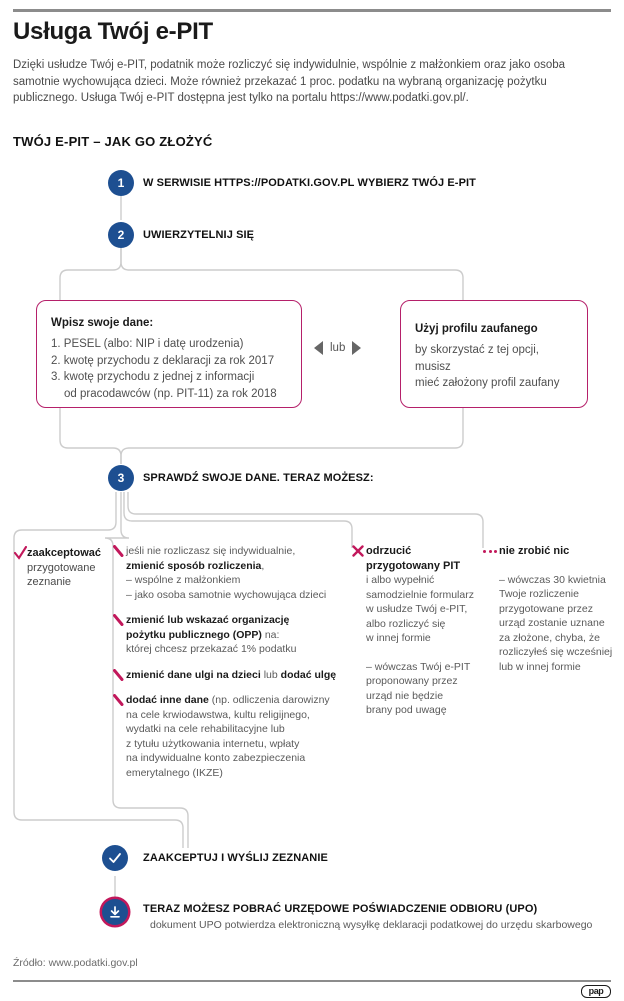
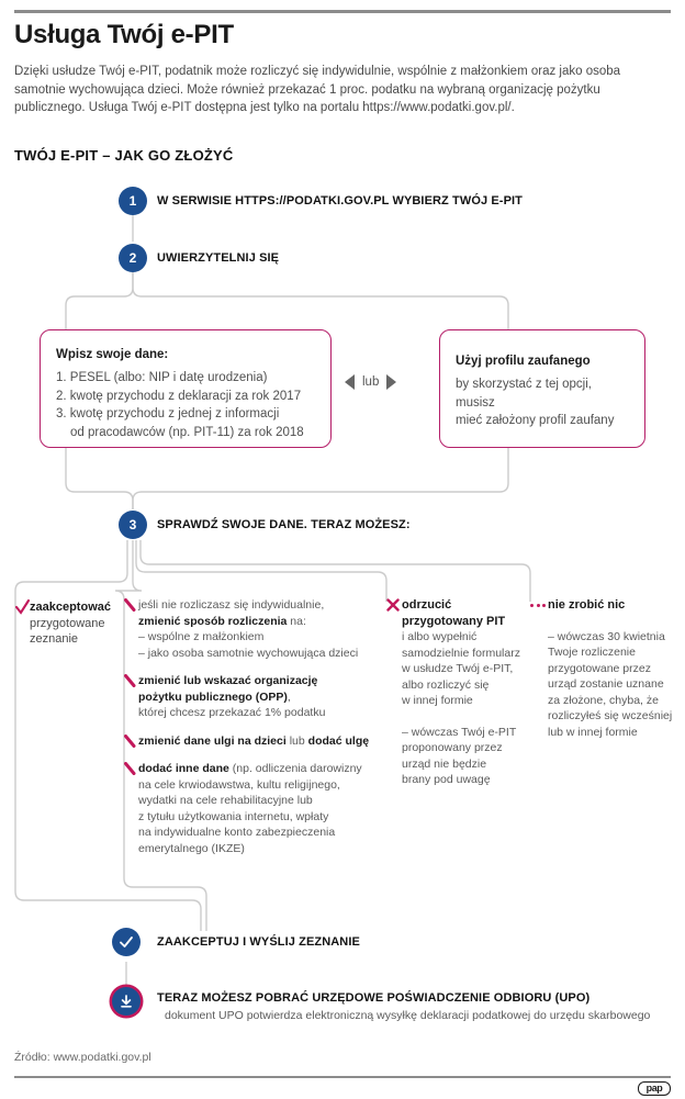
  Usługa Twój e-PIT
  Dzięki usłudze Twój e-PIT, podatnik może rozliczyć się indywidulnie, wspólnie z małżonkiem oraz jako osoba samotnie wychowująca dzieci. Może również przekazać 1 proc. podatku na wybraną organizację pożytku publicznego. Usługa Twój e-PIT dostępna jest tylko na portalu https://www.podatki.gov.pl/.
  TWÓJ E-PIT – JAK GO ZŁOŻYĆ
  1
  W SERWISIE HTTPS://PODATKI.GOV.PL WYBIERZ TWÓJ E-PIT
  2
  UWIERZYTELNIJ SIĘ
  3
  SPRAWDŹ SWOJE DANE. TERAZ MOŻESZ:
  Wpisz swoje dane:
  1. PESEL (albo: NIP i datę urodzenia)
  2. kwotę przychodu z deklaracji za rok 2017
  3. kwotę przychodu z jednej z informacji
  od pracodawców (np. PIT-11) za rok 2018
  lub
  Użyj profilu zaufanego
  by skorzystać z tej opcji, musisz
  mieć założony profil zaufany
  zaakceptować
  przygotowane
  zeznanie
  jeśli nie rozliczasz się indywidualnie,
- zmienić sposób rozliczenia,
+ zmienić sposób rozliczenia na:
  – wspólne z małżonkiem
  – jako osoba samotnie wychowująca dzieci
  zmienić lub wskazać organizację
- pożytku publicznego (OPP) na:
+ pożytku publicznego (OPP),
  której chcesz przekazać 1% podatku
  zmienić dane ulgi na dzieci lub dodać ulgę
  dodać inne dane (np. odliczenia darowizny
  na cele krwiodawstwa, kultu religijnego,
  wydatki na cele rehabilitacyjne lub
  z tytułu użytkowania internetu, wpłaty
  na indywidualne konto zabezpieczenia
  emerytalnego (IKZE)
  odrzucić
  przygotowany PIT
  i albo wypełnić
  samodzielnie formularz
  w usłudze Twój e-PIT,
  albo rozliczyć się
  w innej formie
  – wówczas Twój e-PIT
  proponowany przez
  urząd nie będzie
  brany pod uwagę
  nie zrobić nic
  – wówczas 30 kwietnia
  Twoje rozliczenie
  przygotowane przez
  urząd zostanie uznane
  za złożone, chyba, że
  rozliczyłeś się wcześniej
  lub w innej formie
  ZAAKCEPTUJ I WYŚLIJ ZEZNANIE
  TERAZ MOŻESZ POBRAĆ URZĘDOWE POŚWIADCZENIE ODBIORU (UPO)
  dokument UPO potwierdza elektroniczną wysyłkę deklaracji podatkowej do urzędu skarbowego
  Źródło: www.podatki.gov.pl
  pap
